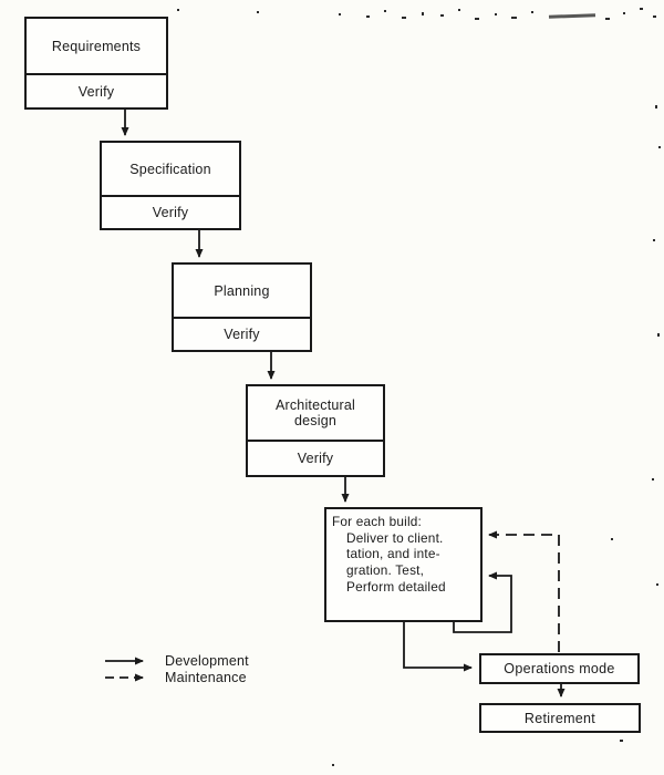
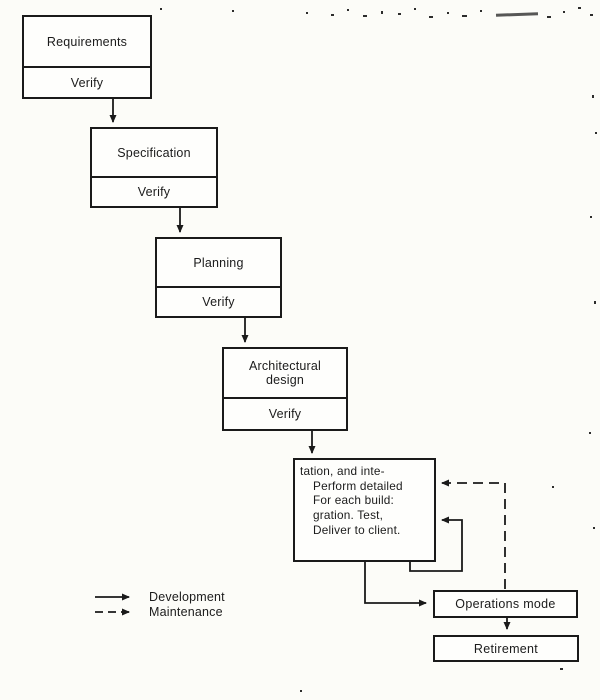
  Requirements
  Verify
  Specification
  Verify
  Planning
  Verify
  Architectural design
  Verify
- For each build:
+ tation, and inte-
- Deliver to client.
+ Perform detailed
- tation, and inte-
+ For each build:
  gration. Test,
- Perform detailed
+ Deliver to client.
  Operations mode
  Retirement
  Development
  Maintenance
